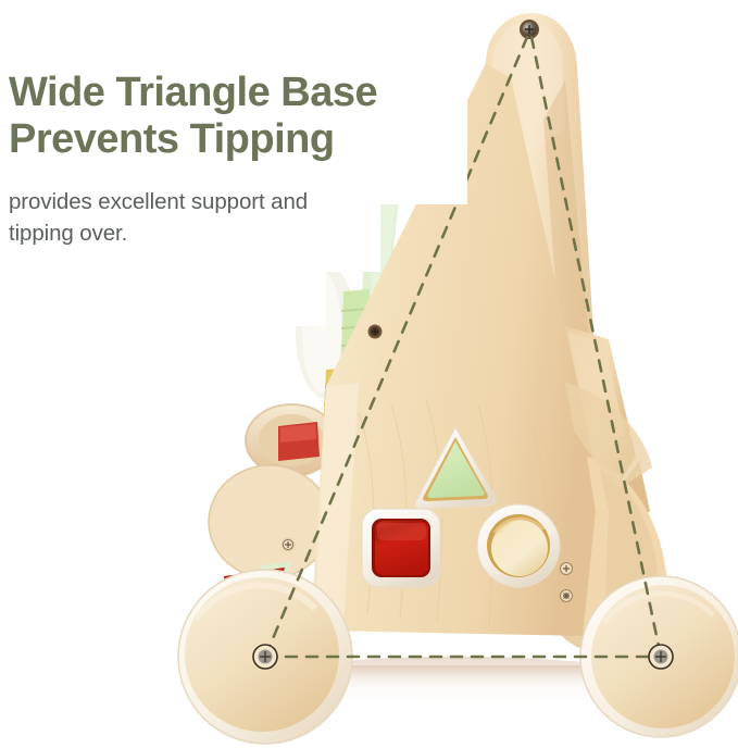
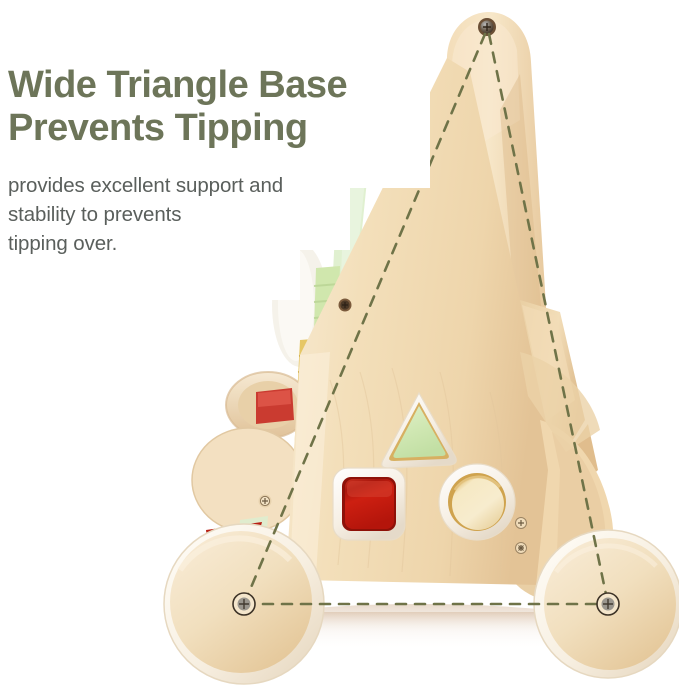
  Wide Triangle Base
  Prevents Tipping
  provides excellent support and
+ stability to prevents
  tipping over.
